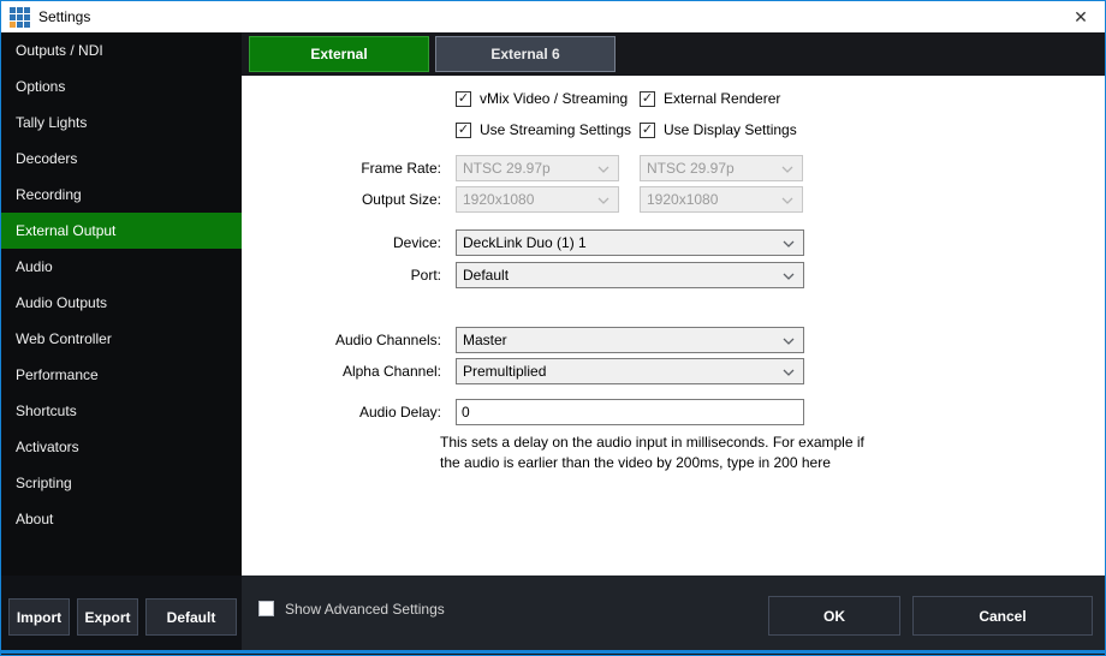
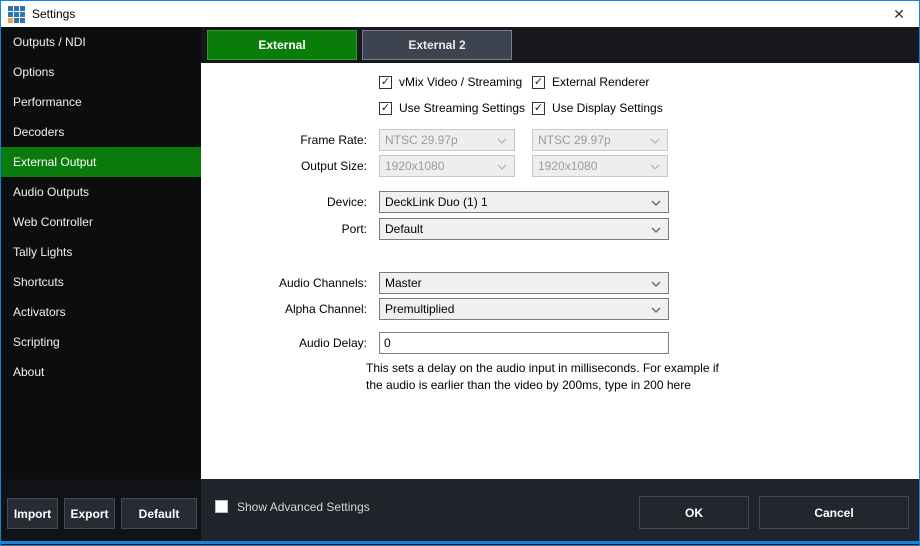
  Settings
  ✕
  Outputs / NDI
  Options
- Tally Lights
+ Performance
  Decoders
- Recording
  External Output
- Audio
  Audio Outputs
  Web Controller
- Performance
+ Tally Lights
  Shortcuts
  Activators
  Scripting
  About
  Import
  Export
  Default
  External
- External 6
+ External 2
  ✓
  vMix Video / Streaming
  ✓
  External Renderer
  ✓
  Use Streaming Settings
  ✓
  Use Display Settings
  Frame Rate:
  NTSC 29.97p
  NTSC 29.97p
  Output Size:
  1920x1080
  1920x1080
  Device:
  DeckLink Duo (1) 1
  Port:
  Default
  Audio Channels:
  Master
  Alpha Channel:
  Premultiplied
  Audio Delay:
  0
  This sets a delay on the audio input in milliseconds. For example if
  the audio is earlier than the video by 200ms, type in 200 here
  Show Advanced Settings
  OK
  Cancel
